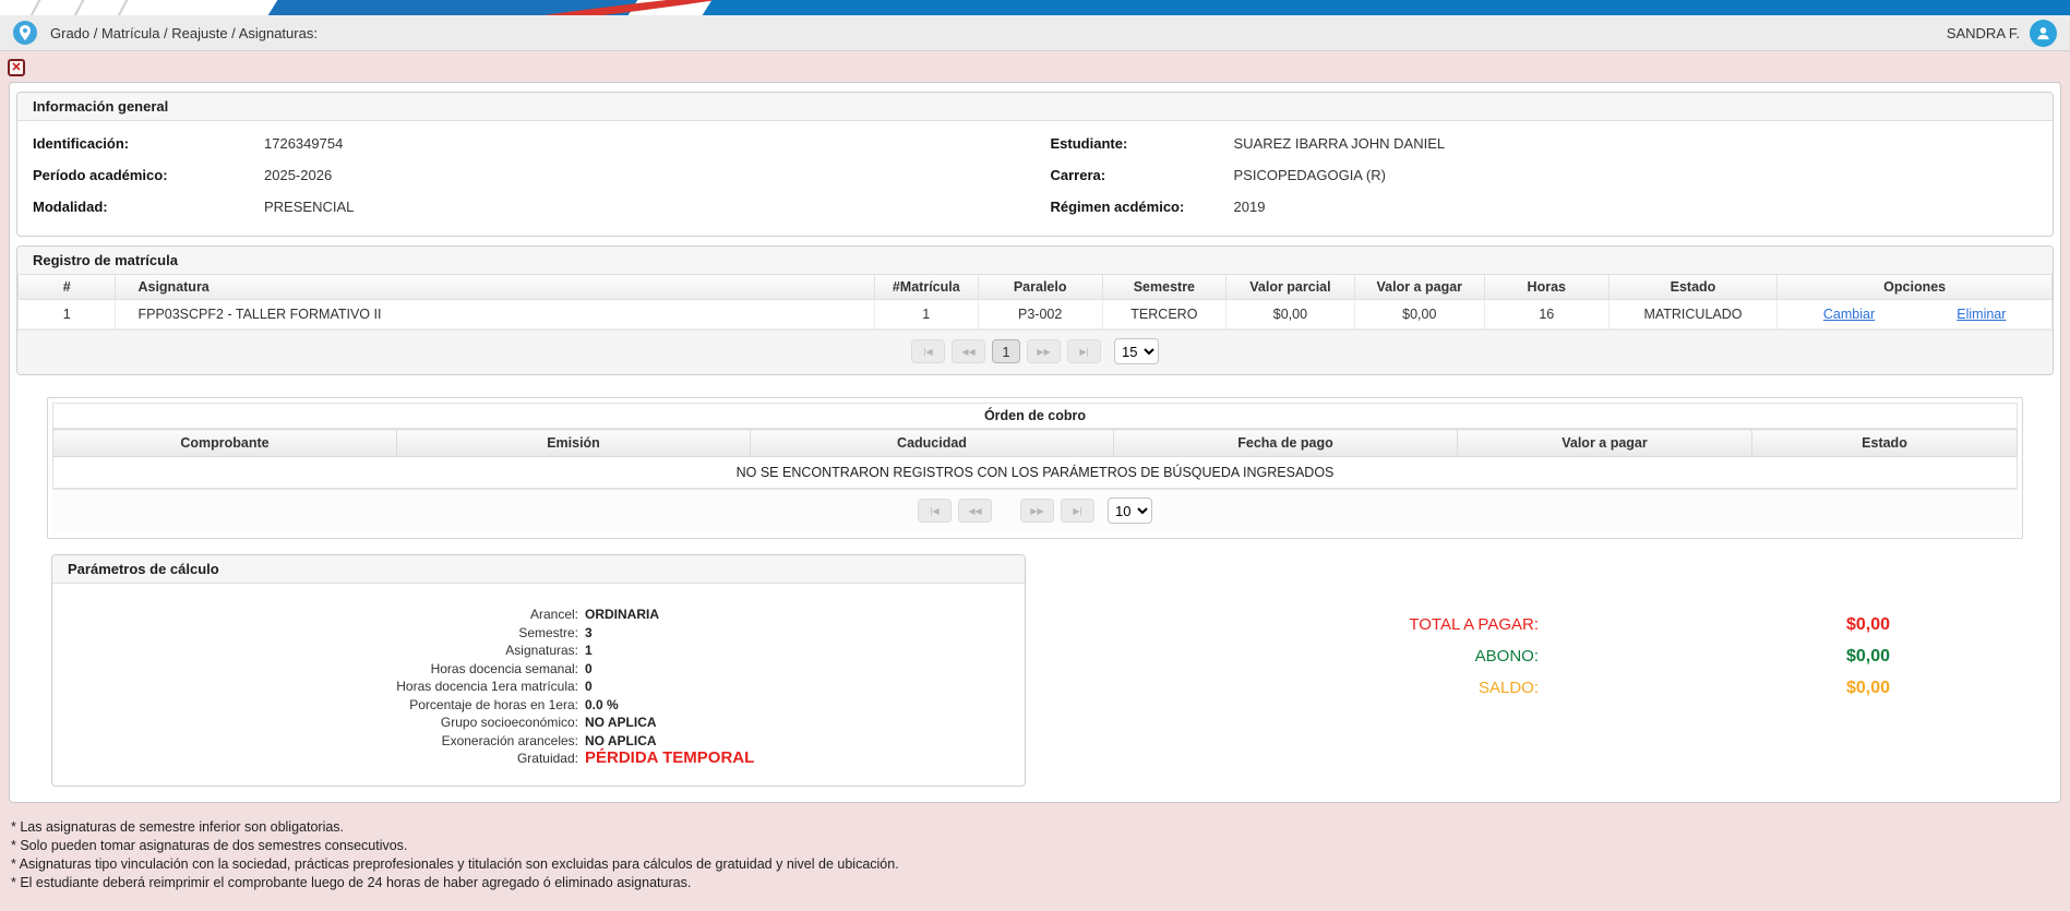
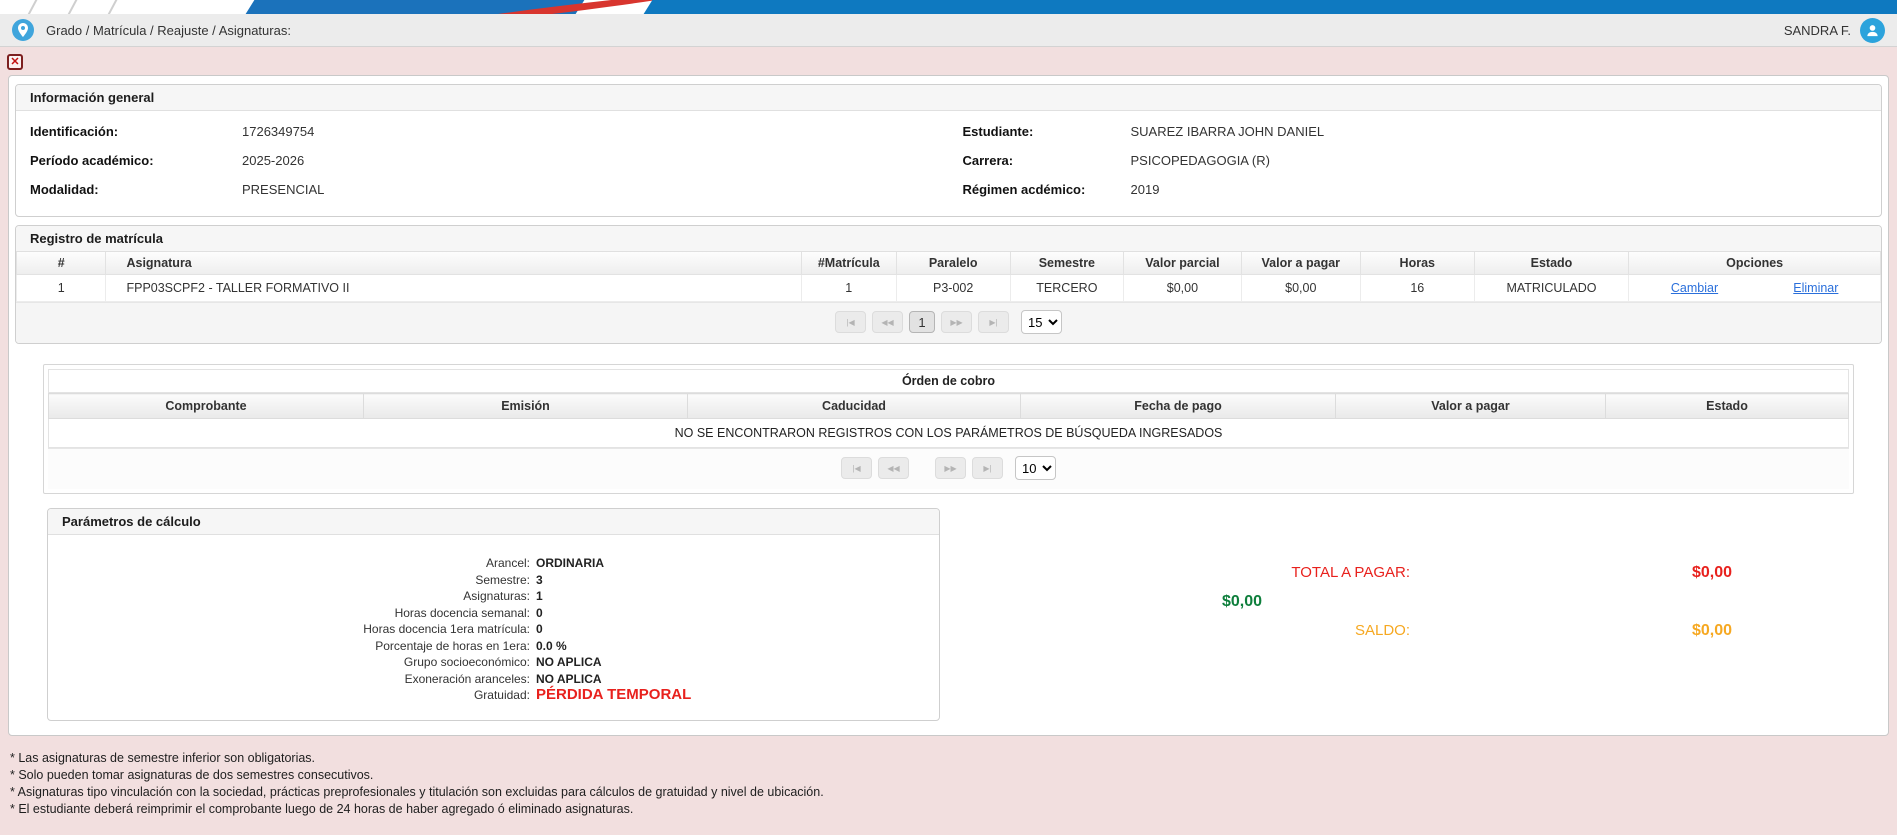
  Grado / Matrícula / Reajuste / Asignaturas:
  SANDRA F.
  ✕
  Información general
  Identificación:
  1726349754
  Período académico:
  2025-2026
  Modalidad:
  PRESENCIAL
  Estudiante:
  SUAREZ IBARRA JOHN DANIEL
  Carrera:
  PSICOPEDAGOGIA (R)
  Régimen acdémico:
  2019
  Registro de matrícula
  #	Asignatura	#Matrícula	Paralelo	Semestre	Valor parcial	Valor a pagar	Horas	Estado	Opciones
  1	FPP03SCPF2 - TALLER FORMATIVO II	1	P3-002	TERCERO	$0,00	$0,00	16	MATRICULADO	Cambiar Eliminar
  |◀
  ◀◀
  1
  ▶▶
  ▶|
  15
  Órden de cobro
  Comprobante	Emisión	Caducidad	Fecha de pago	Valor a pagar	Estado
  NO SE ENCONTRARON REGISTROS CON LOS PARÁMETROS DE BÚSQUEDA INGRESADOS
  |◀
  ◀◀
  ▶▶
  ▶|
  10
  Parámetros de cálculo
  Arancel:
  ORDINARIA
  Semestre:
  3
  Asignaturas:
  1
  Horas docencia semanal:
  0
  Horas docencia 1era matrícula:
  0
  Porcentaje de horas en 1era:
  0.0 %
  Grupo socioeconómico:
  NO APLICA
  Exoneración aranceles:
  NO APLICA
  Gratuidad:
  PÉRDIDA TEMPORAL
  TOTAL A PAGAR:
  $0,00
- ABONO:
  $0,00
  SALDO:
  $0,00
  * Las asignaturas de semestre inferior son obligatorias.
  * Solo pueden tomar asignaturas de dos semestres consecutivos.
  * Asignaturas tipo vinculación con la sociedad, prácticas preprofesionales y titulación son excluidas para cálculos de gratuidad y nivel de ubicación.
  * El estudiante deberá reimprimir el comprobante luego de 24 horas de haber agregado ó eliminado asignaturas.
